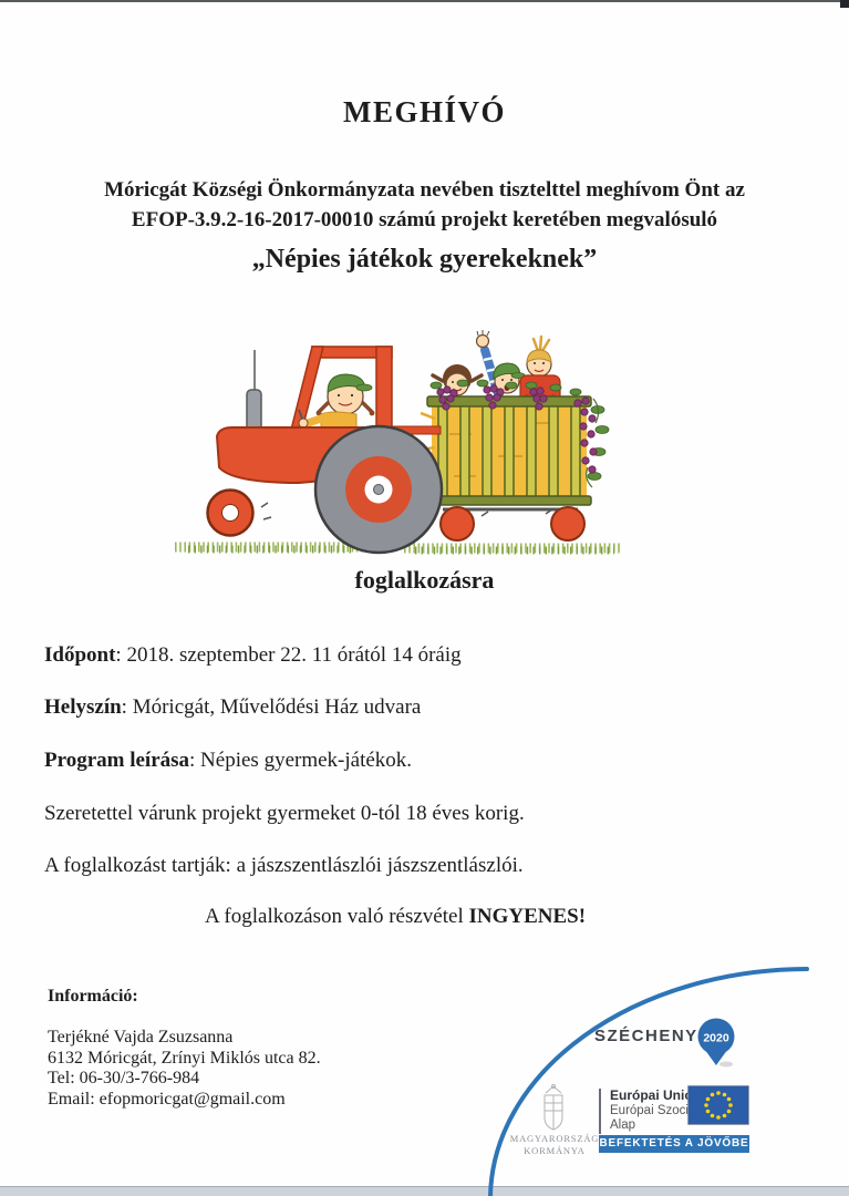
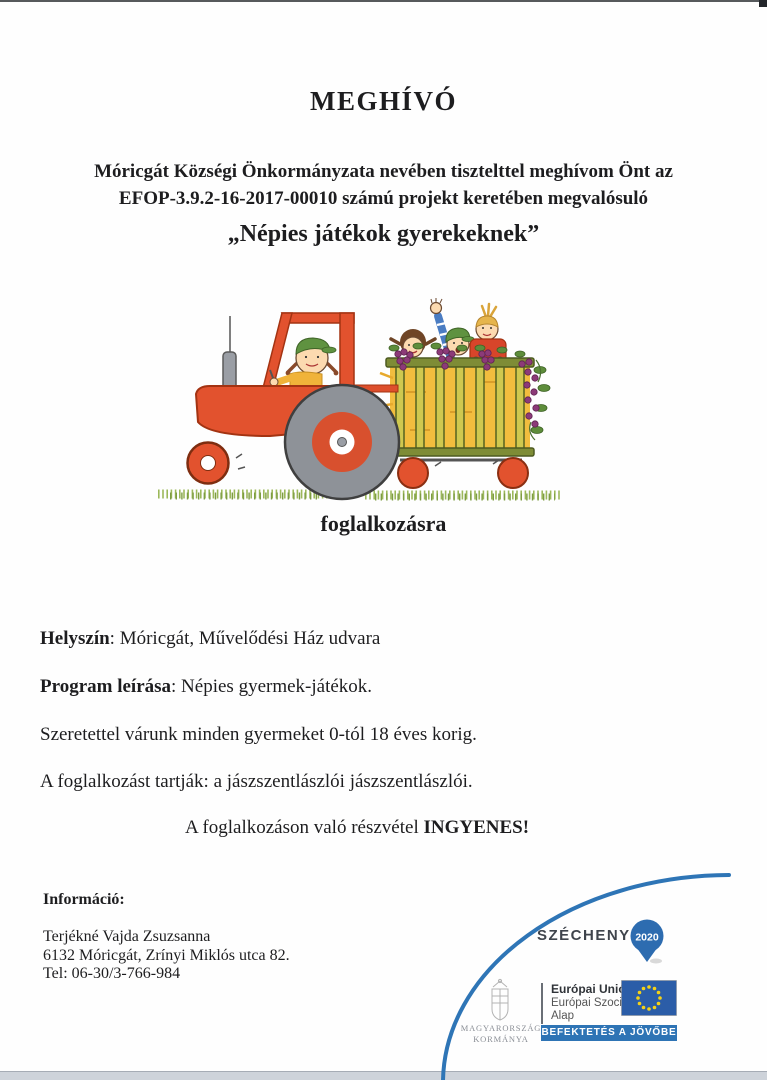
  MEGHÍVÓ
  Móricgát Községi Önkormányzata nevében tisztelttel meghívom Önt az
  EFOP-3.9.2-16-2017-00010 számú projekt keretében megvalósuló
  „Népies játékok gyerekeknek”
  foglalkozásra
- Időpont: 2018. szeptember 22. 11 órától 14 óráig
  Helyszín: Móricgát, Művelődési Ház udvara
  Program leírása: Népies gyermek-játékok.
- Szeretettel várunk projekt gyermeket 0-tól 18 éves korig.
+ Szeretettel várunk minden gyermeket 0-tól 18 éves korig.
  A foglalkozást tartják: a jászszentlászlói jászszentlászlói.
  A foglalkozáson való részvétel INGYENES!
  Információ:
  Terjékné Vajda Zsuzsanna
  6132 Móricgát, Zrínyi Miklós utca 82.
  Tel: 06-30/3-766-984
- Email: efopmoricgat@gmail.com
  SZÉCHENY
  2020
  MAGYARORSZÁG
  KORMÁNYA
  Európai Uni
  Európai Szoci
  Alap
  BEFEKTETÉS A JÖVŐBE
